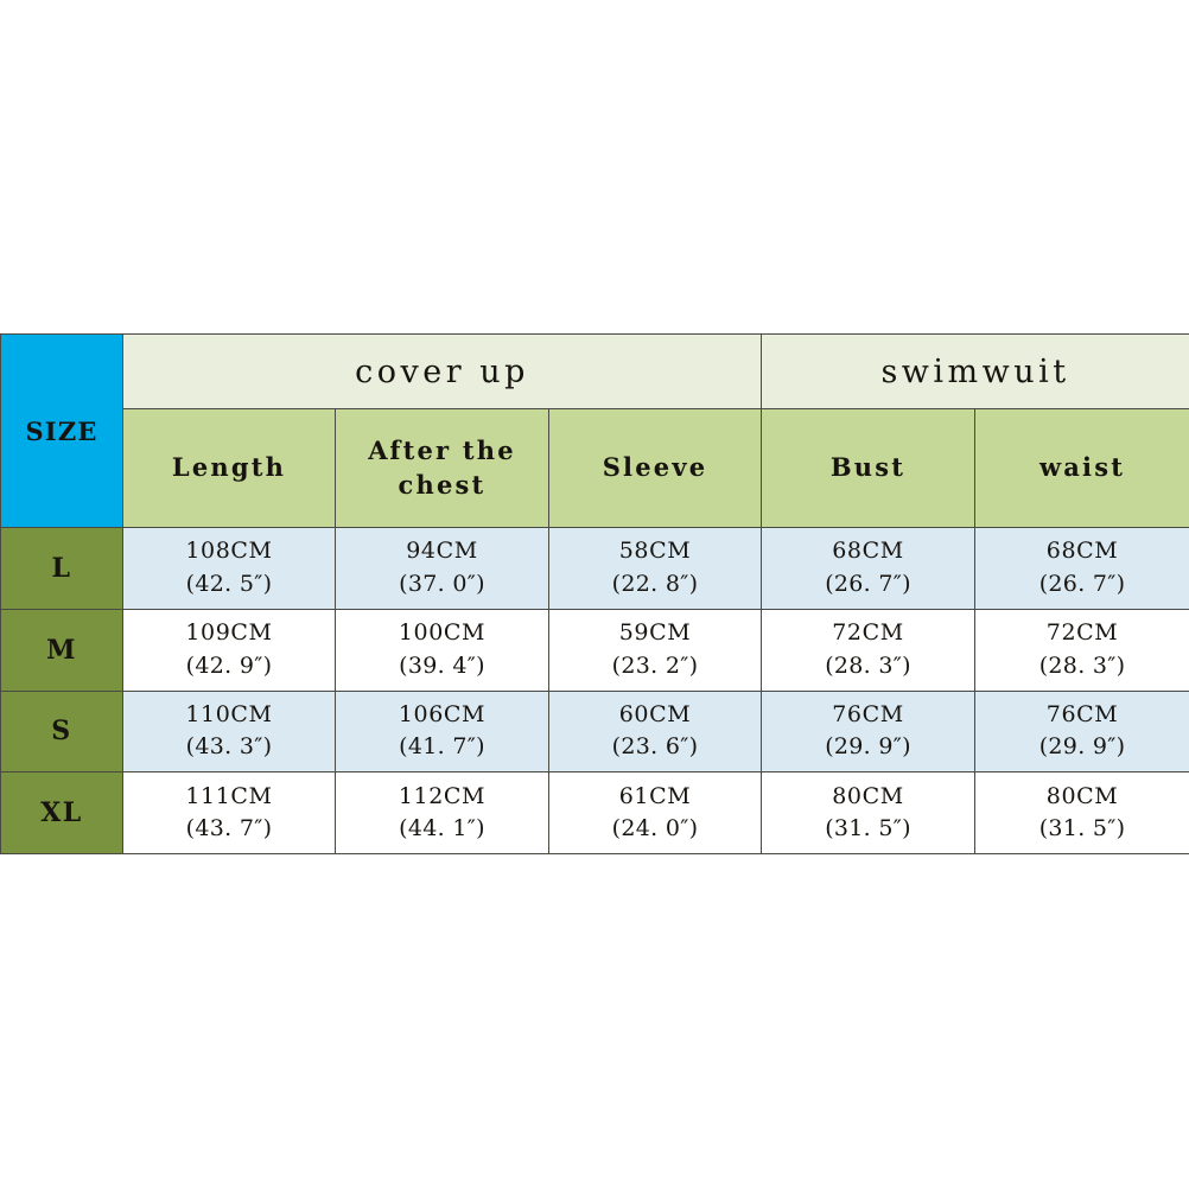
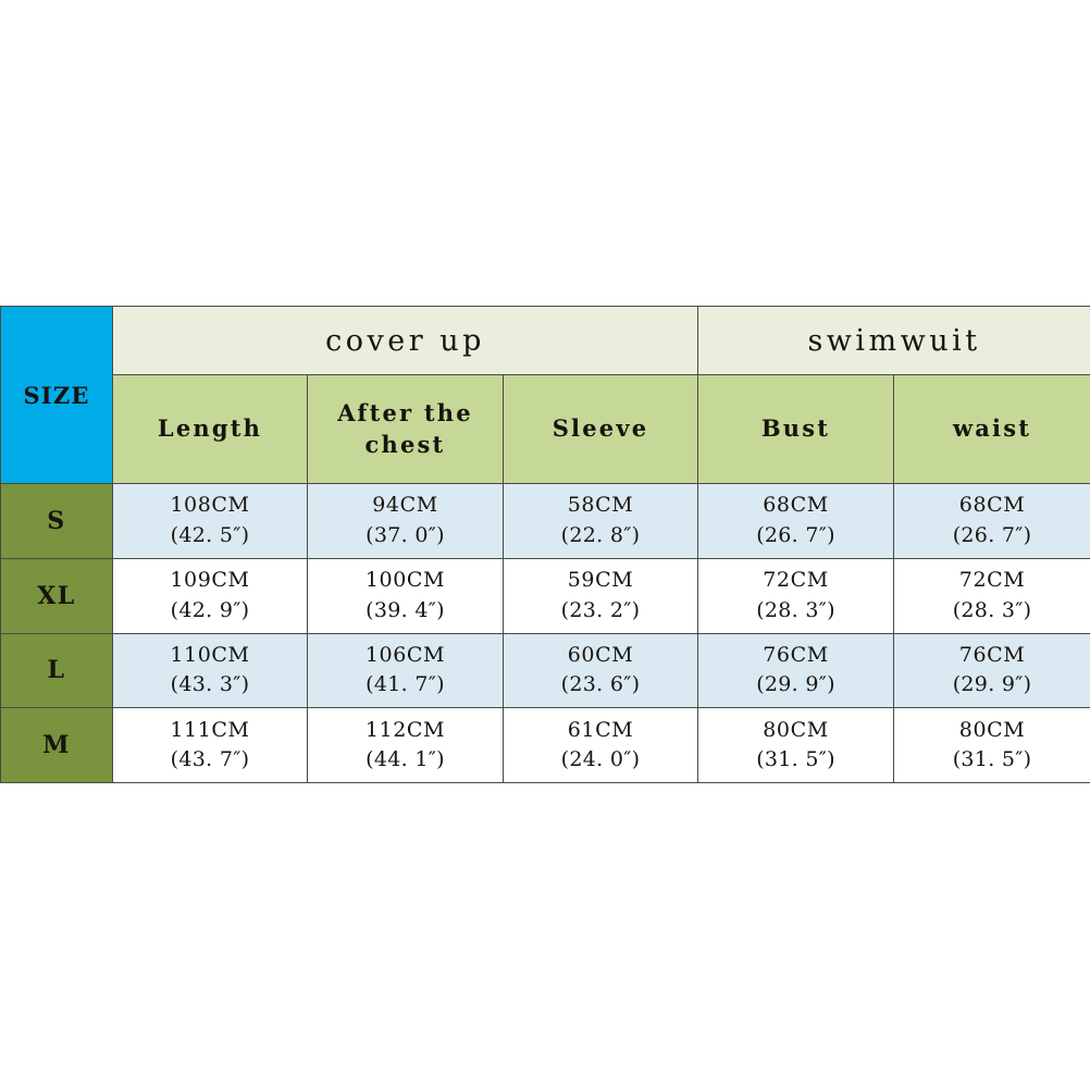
  SIZE	cover up	swimwuit
  Length	After the chest	Sleeve	Bust	waist
- L	108CM (42. 5″)	94CM (37. 0″)	58CM (22. 8″)	68CM (26. 7″)	68CM (26. 7″)
+ S	108CM (42. 5″)	94CM (37. 0″)	58CM (22. 8″)	68CM (26. 7″)	68CM (26. 7″)
- M	109CM (42. 9″)	100CM (39. 4″)	59CM (23. 2″)	72CM (28. 3″)	72CM (28. 3″)
+ XL	109CM (42. 9″)	100CM (39. 4″)	59CM (23. 2″)	72CM (28. 3″)	72CM (28. 3″)
- S	110CM (43. 3″)	106CM (41. 7″)	60CM (23. 6″)	76CM (29. 9″)	76CM (29. 9″)
+ L	110CM (43. 3″)	106CM (41. 7″)	60CM (23. 6″)	76CM (29. 9″)	76CM (29. 9″)
- XL	111CM (43. 7″)	112CM (44. 1″)	61CM (24. 0″)	80CM (31. 5″)	80CM (31. 5″)
+ M	111CM (43. 7″)	112CM (44. 1″)	61CM (24. 0″)	80CM (31. 5″)	80CM (31. 5″)
